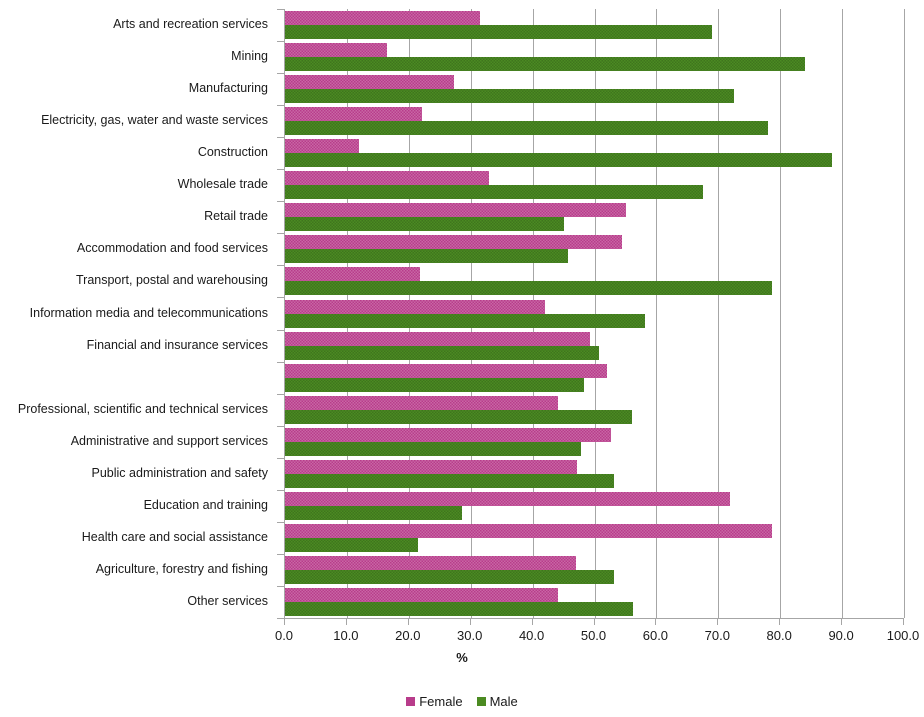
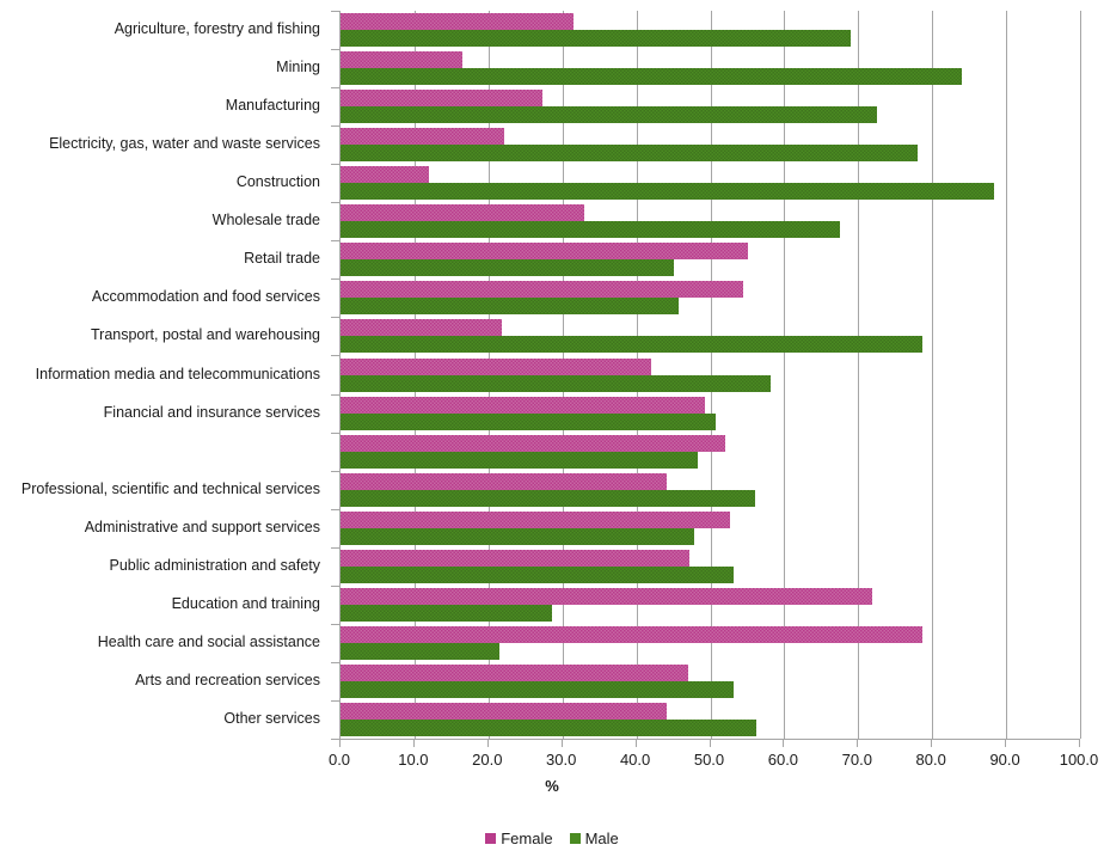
- Arts and recreation services
+ Agriculture, forestry and fishing
  Mining
  Manufacturing
  Electricity, gas, water and waste services
  Construction
  Wholesale trade
  Retail trade
  Accommodation and food services
  Transport, postal and warehousing
  Information media and telecommunications
  Financial and insurance services
  Professional, scientific and technical services
  Administrative and support services
  Public administration and safety
  Education and training
  Health care and social assistance
- Agriculture, forestry and fishing
+ Arts and recreation services
  Other services
  0.0
  10.0
  20.0
  30.0
  40.0
  50.0
  60.0
  70.0
  80.0
  90.0
  100.0
  %
  Female
  Male
